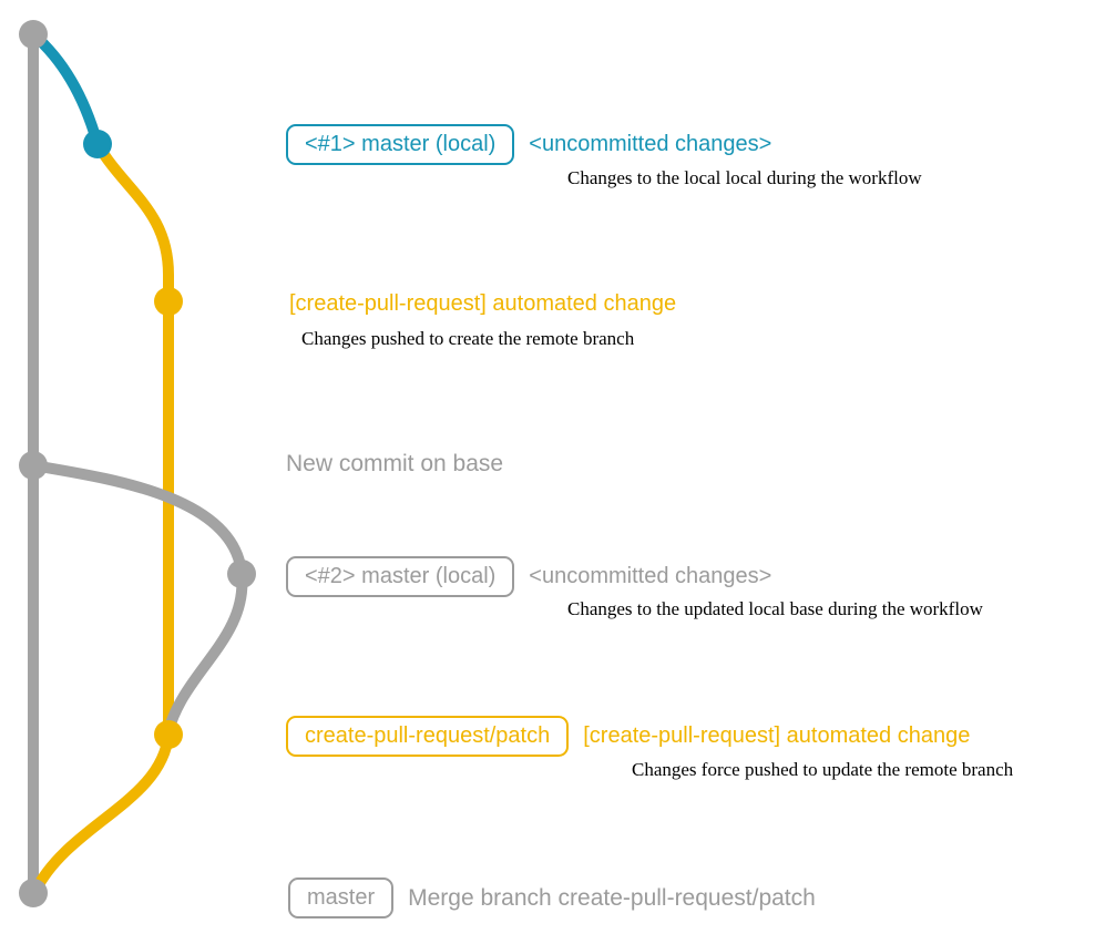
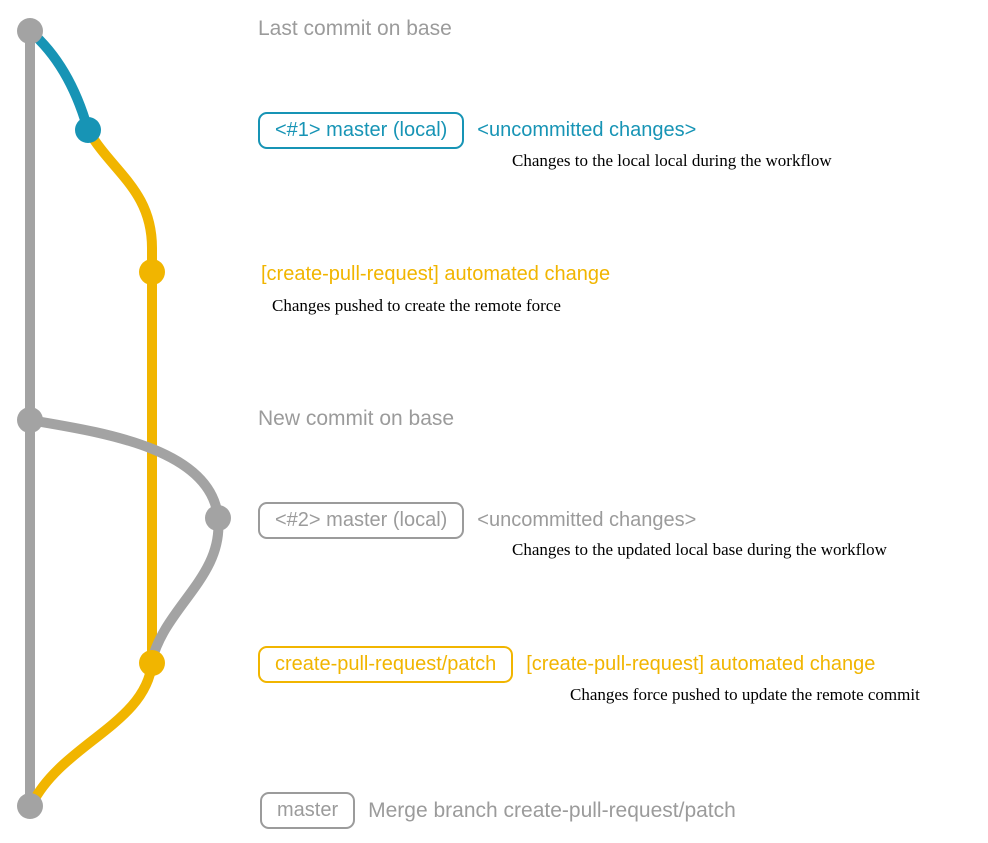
+ Last commit on base
  <#1> master (local)
  <uncommitted changes>
  Changes to the local local during the workflow
  [create-pull-request] automated change
- Changes pushed to create the remote branch
+ Changes pushed to create the remote force
  New commit on base
  <#2> master (local)
  <uncommitted changes>
  Changes to the updated local base during the workflow
  create-pull-request/patch
  [create-pull-request] automated change
- Changes force pushed to update the remote branch
+ Changes force pushed to update the remote commit
  master
  Merge branch create-pull-request/patch
